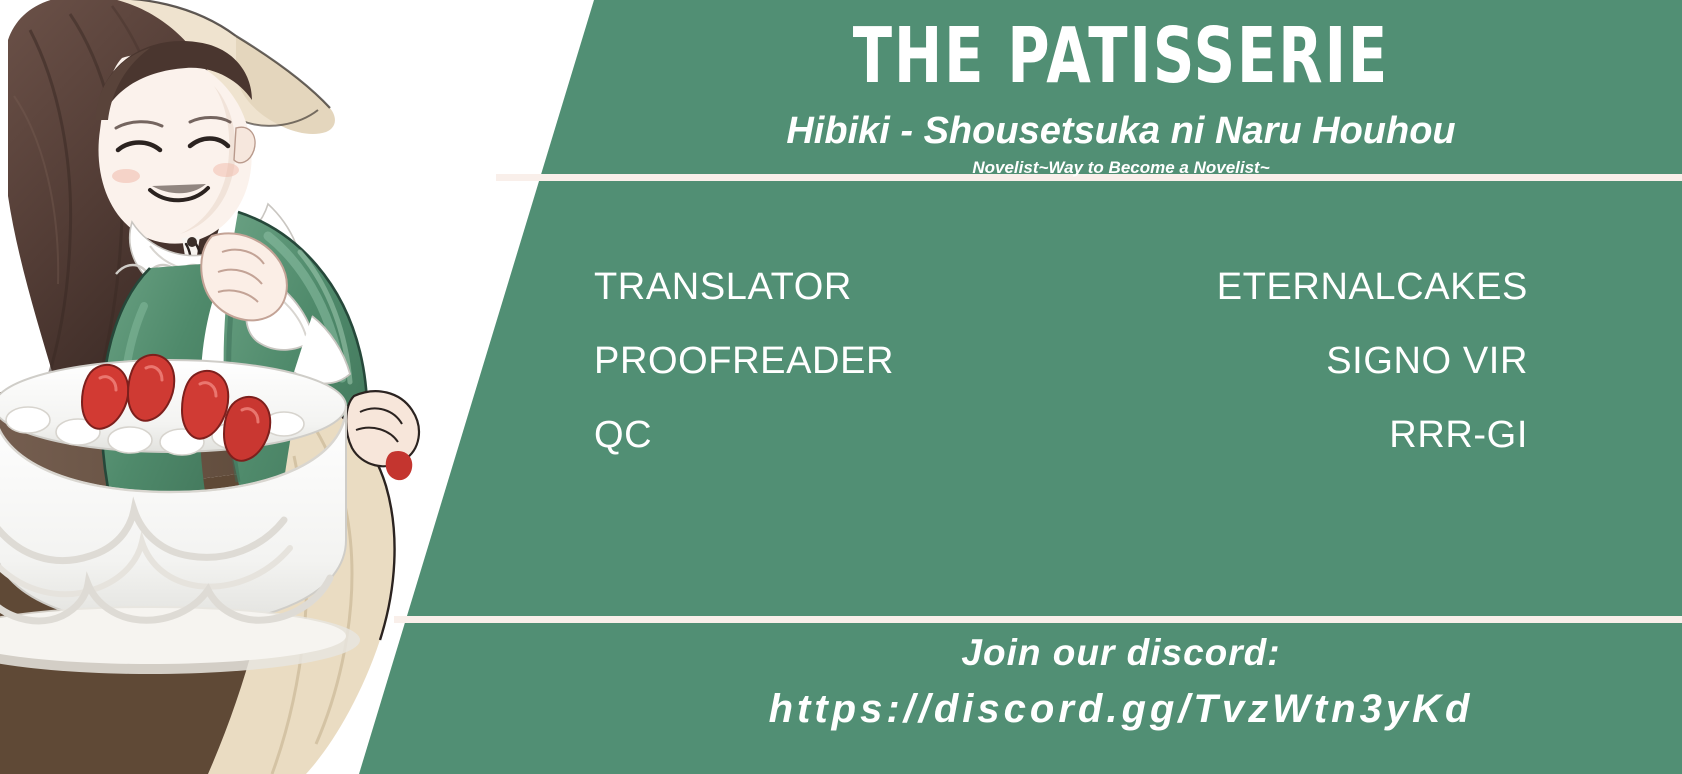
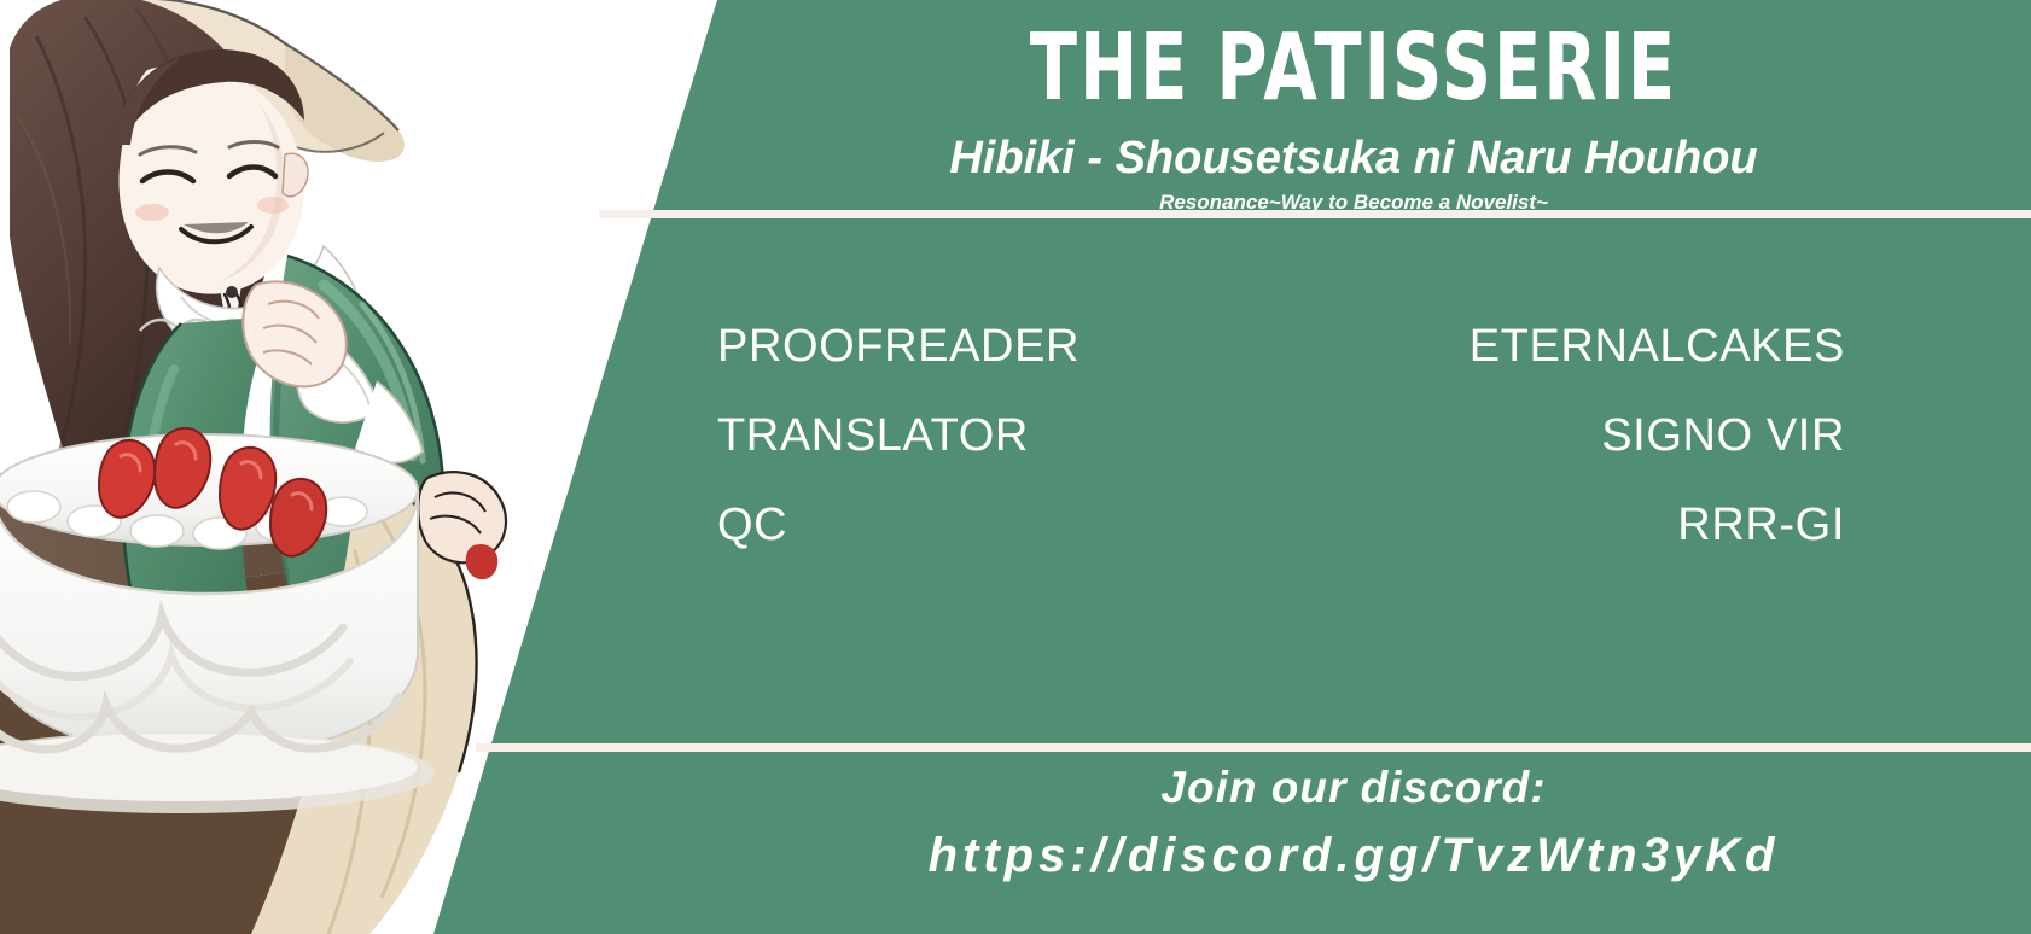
  THE PATISSERIE
  Hibiki - Shousetsuka ni Naru Houhou
- Novelist~Way to Become a Novelist~
+ Resonance~Way to Become a Novelist~
- TRANSLATOR
+ PROOFREADER
  ETERNALCAKES
- PROOFREADER
+ TRANSLATOR
  SIGNO VIR
  QC
  RRR-GI
  Join our discord:
  https://discord.gg/TvzWtn3yKd
